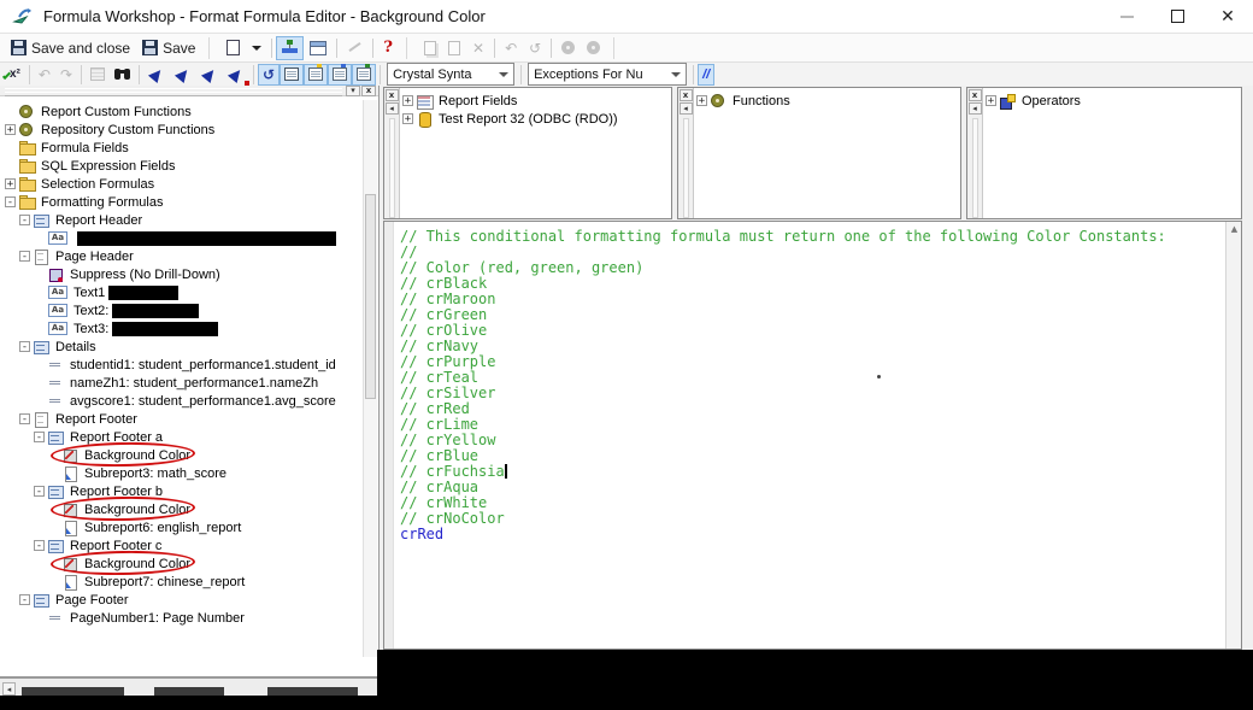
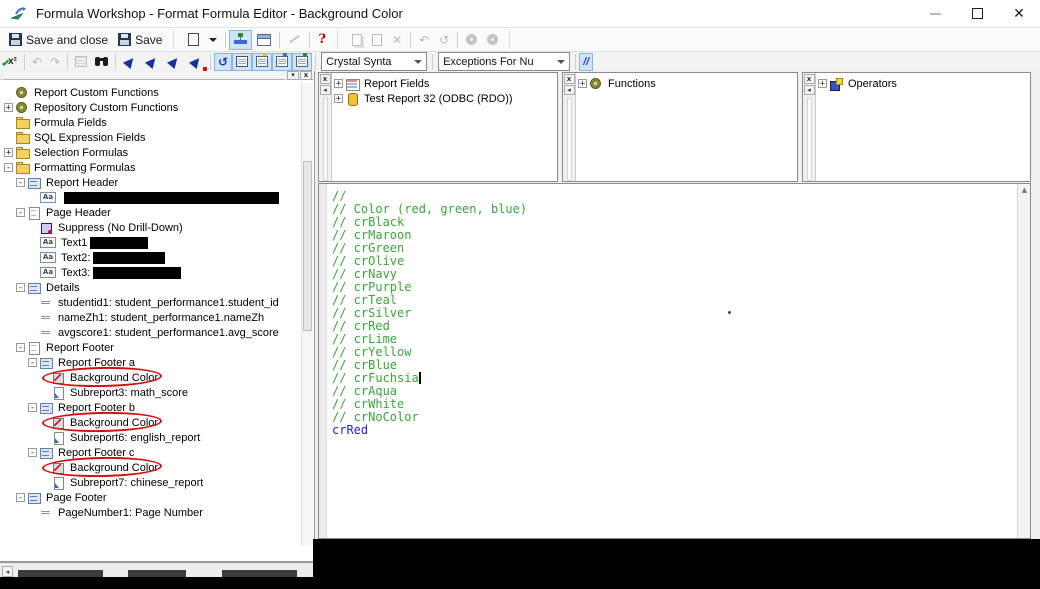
  Formula Workshop - Format Formula Editor - Background Color
  ✕
  Save and close
  Save
  ?
  ✕
  ↶
  ↺
  x²
  ↶
  ↷
  ↺
  Crystal Synta
  Exceptions For Nu
  //
  ▾
  x
  Report Custom Functions
  +
  Repository Custom Functions
  Formula Fields
  SQL Expression Fields
  +
  Selection Formulas
  -
  Formatting Formulas
  -
  Report Header
  Aa
  -
  Page Header
  Suppress (No Drill-Down)
  Aa
  Text1
  Aa
  Text2:
  Aa
  Text3:
  -
  Details
  studentid1: student_performance1.student_id
  nameZh1: student_performance1.nameZh
  avgscore1: student_performance1.avg_score
  -
  Report Footer
  -
  Report Footer a
  Background Color
  Subreport3: math_score
  -
  Report Footer b
  Background Color
  Subreport6: english_report
  -
  Report Footer c
  Background Color
  Subreport7: chinese_report
  -
  Page Footer
  PageNumber1: Page Number
  ◂
  x
  ◂
  +
  Report Fields
  +
  Test Report 32 (ODBC (RDO))
  x
  ◂
  +
  Functions
  x
  ◂
  +
  Operators
- // This conditional formatting formula must return one of the following Color Constants:
  //
- // Color (red, green, green)
+ // Color (red, green, blue)
  // crBlack
  // crMaroon
  // crGreen
  // crOlive
  // crNavy
  // crPurple
  // crTeal
  // crSilver
  // crRed
  // crLime
  // crYellow
  // crBlue
  // crFuchsia
  // crAqua
  // crWhite
  // crNoColor
  crRed
  ▲
